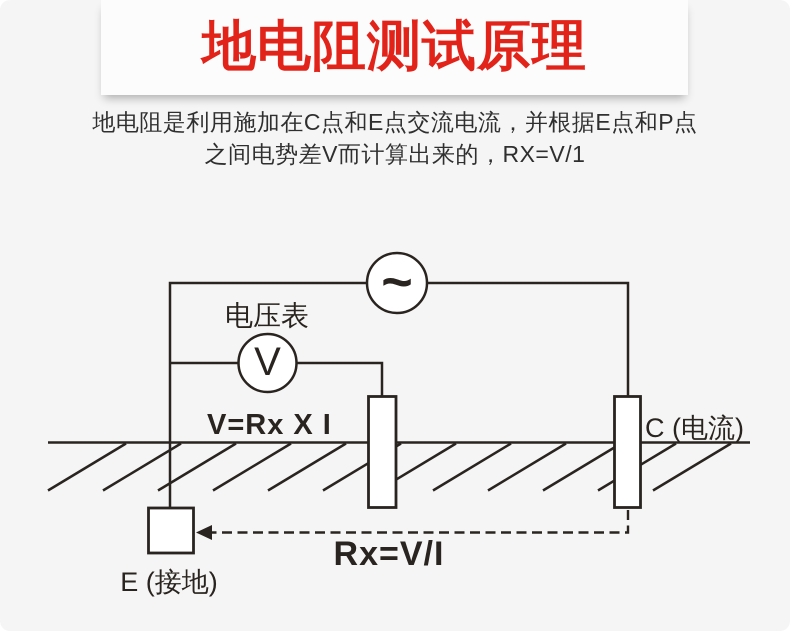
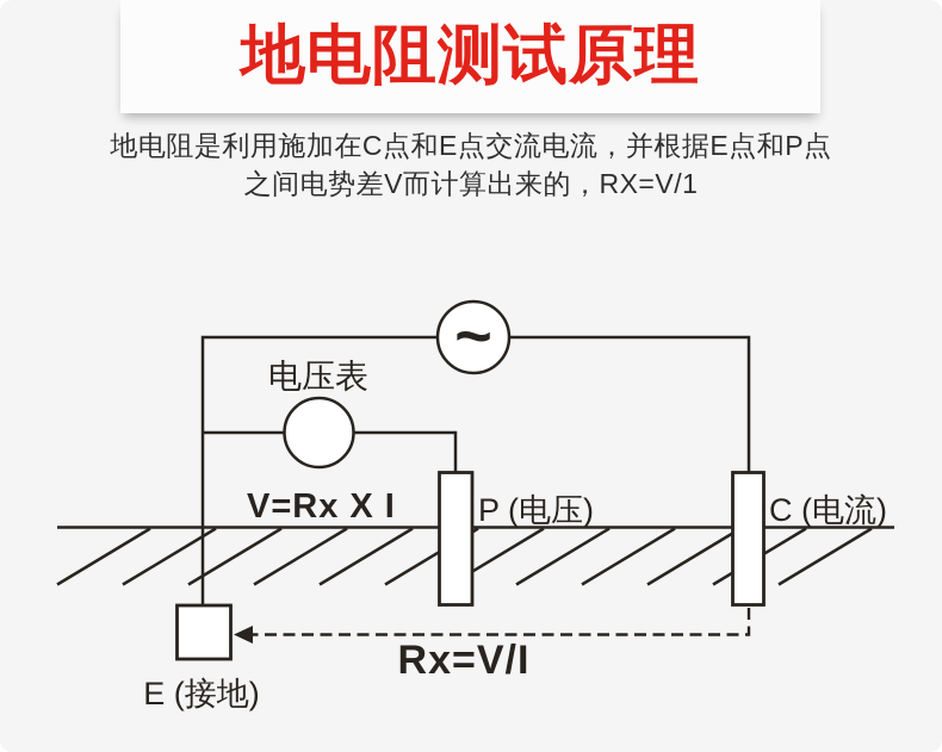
  地电阻测试原理
  地电阻是利用施加在C点和E点交流电流，并根据E点和P点
  之间电势差V而计算出来的，RX=V/1
  ~
  电压表
- V
  V=Rx X I
+ P (电压)
  C (电流)
  Rx=V/I
  E (接地)
